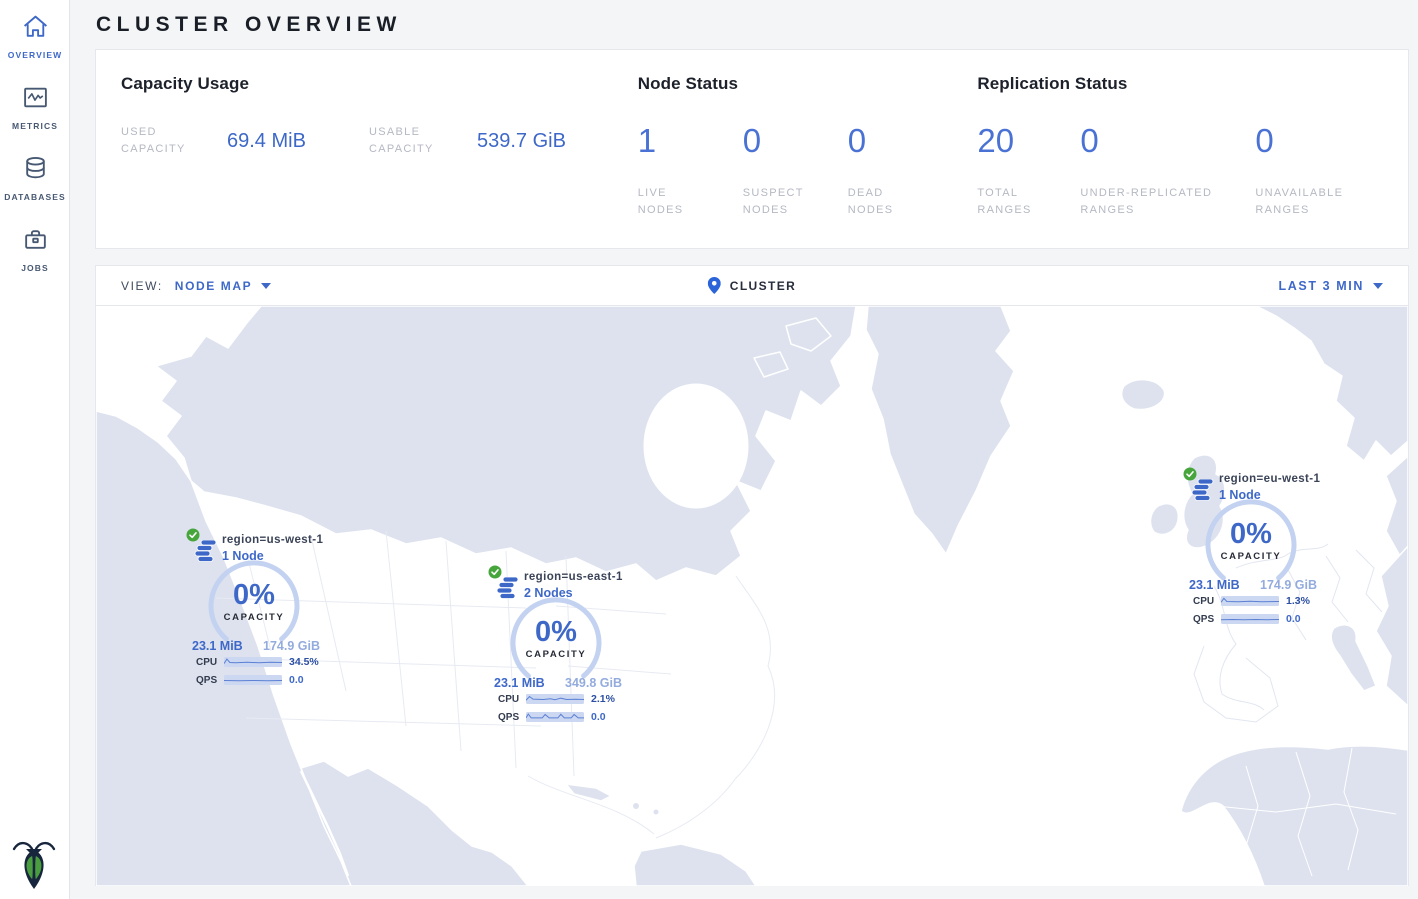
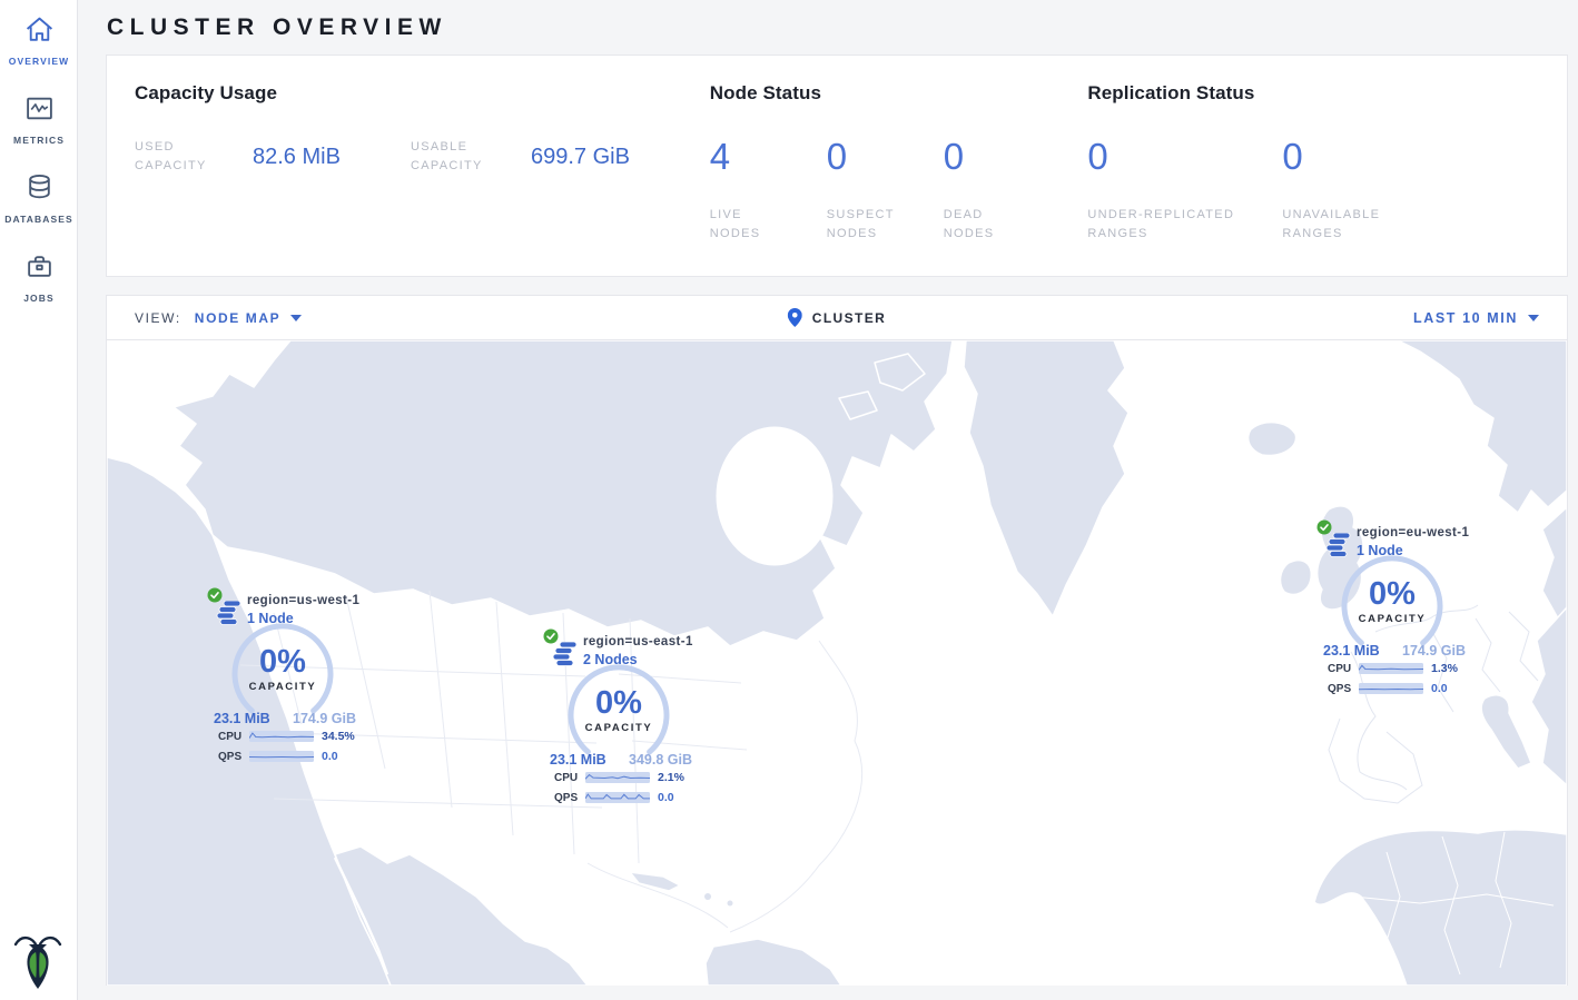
  OVERVIEW
  METRICS
  DATABASES
  JOBS
  CLUSTER OVERVIEW
  Capacity Usage
  USED CAPACITY
- 69.4 MiB
+ 82.6 MiB
  USABLE CAPACITY
- 539.7 GiB
+ 699.7 GiB
  Node Status
- 1
+ 4
  LIVE NODES
  0
  SUSPECT NODES
  0
  DEAD NODES
  Replication Status
- 20
- TOTAL RANGES
  0
  UNDER-REPLICATED RANGES
  0
  UNAVAILABLE RANGES
  VIEW:
  NODE MAP
  CLUSTER
- LAST 3 MIN
+ LAST 10 MIN
  region=us-west-1
  1 Node
  0%
  CAPACITY
  23.1 MiB
  174.9 GiB
  CPU
  34.5%
  QPS
  0.0
  region=us-east-1
  2 Nodes
  0%
  CAPACITY
  23.1 MiB
  349.8 GiB
  CPU
  2.1%
  QPS
  0.0
  region=eu-west-1
  1 Node
  0%
  CAPACITY
  23.1 MiB
  174.9 GiB
  CPU
  1.3%
  QPS
  0.0
